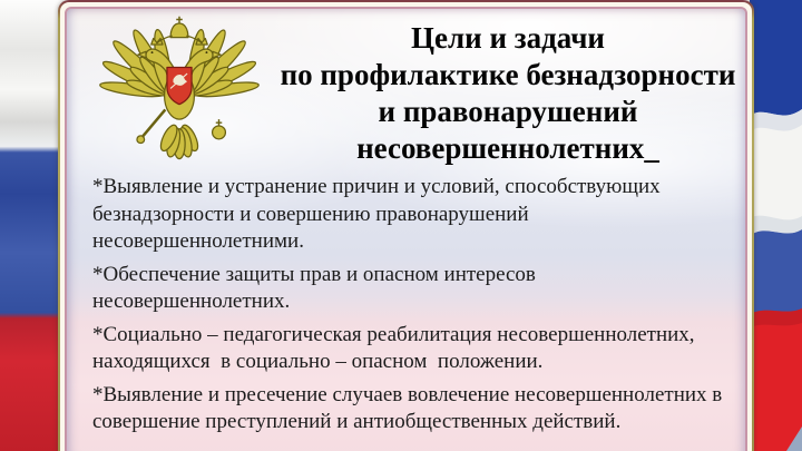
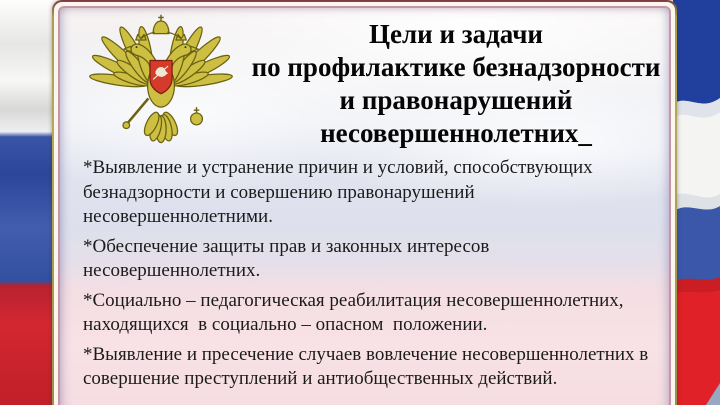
  Цели и задачи
  по профилактике безнадзорности
  и правонарушений
  несовершеннолетних_
  *Выявление и устранение причин и условий, способствующих
  безнадзорности и совершению правонарушений
  несовершеннолетними.
- *Обеспечение защиты прав и опасном интересов
+ *Обеспечение защиты прав и законных интересов
  несовершеннолетних.
  *Социально – педагогическая реабилитация несовершеннолетних,
  находящихся в социально – опасном положении.
  *Выявление и пресечение случаев вовлечение несовершеннолетних в
  совершение преступлений и антиобщественных действий.
